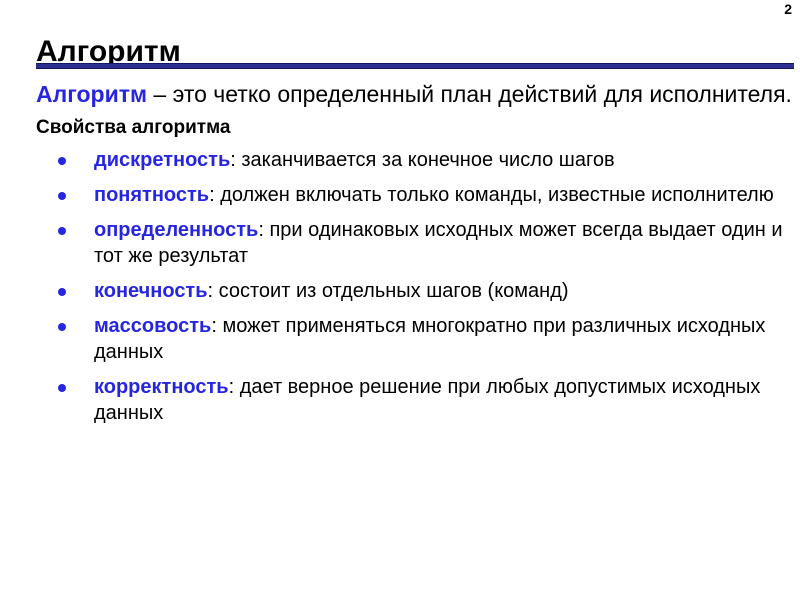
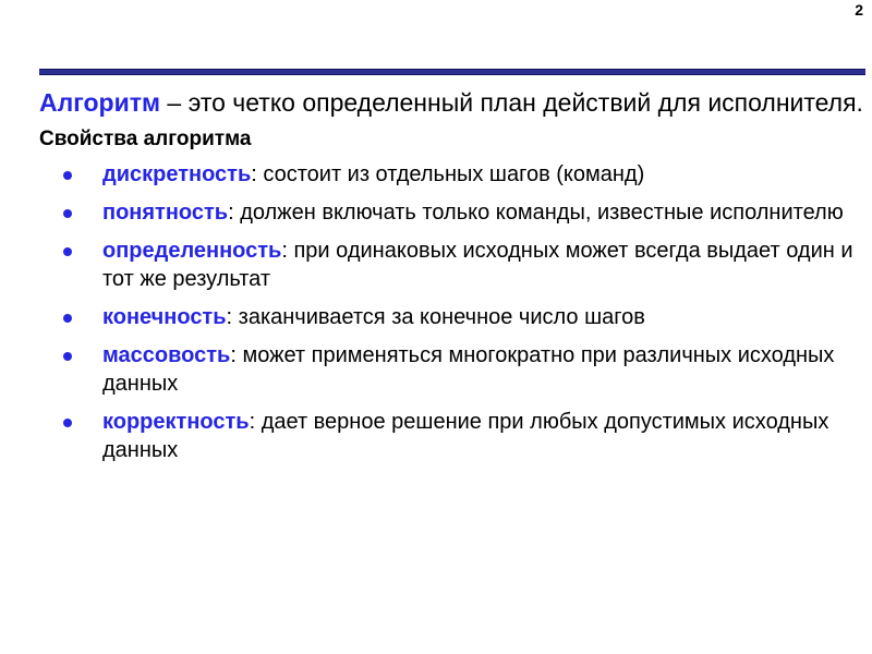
  2
- Алгоритм
  Алгоритм – это четко определенный план действий для исполнителя.
  Свойства алгоритма
- дискретность: заканчивается за конечное число шагов
+ дискретность: состоит из отдельных шагов (команд)
  понятность: должен включать только команды, известные исполнителю
  определенность: при одинаковых исходных может всегда выдает один и тот же результат
- конечность: состоит из отдельных шагов (команд)
+ конечность: заканчивается за конечное число шагов
  массовость: может применяться многократно при различных исходных данных
  корректность: дает верное решение при любых допустимых исходных данных
